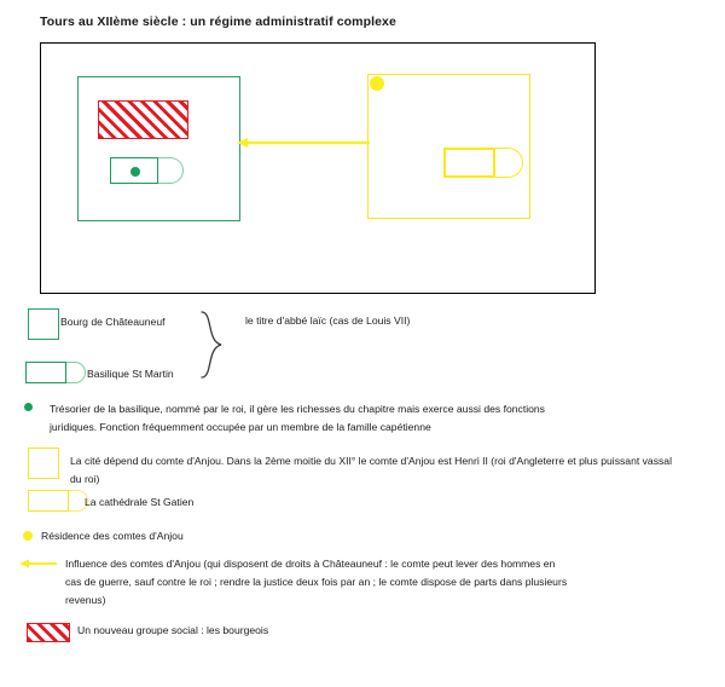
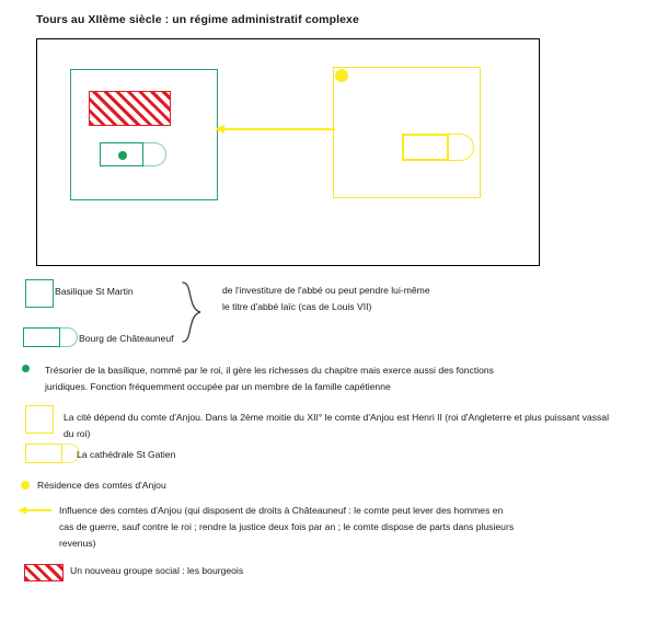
  Tours au XIIème siècle : un régime administratif complexe
- Bourg de Châteauneuf
+ Basilique St Martin
+ de l'investiture de l'abbé ou peut pendre lui-même
  le titre d'abbé laïc (cas de Louis VII)
- Basilique St Martin
+ Bourg de Châteauneuf
  Trésorier de la basilique, nommé par le roi, il gère les richesses du chapitre mais exerce aussi des fonctions juridiques. Fonction fréquemment occupée par un membre de la famille capétienne
  La cité dépend du comte d'Anjou. Dans la 2ème moitie du XII° le comte d'Anjou est Henri II (roi d'Angleterre et plus puissant vassal du roi)
  La cathédrale St Gatien
  Résidence des comtes d'Anjou
  Influence des comtes d'Anjou (qui disposent de droits à Châteauneuf : le comte peut lever des hommes en cas de guerre, sauf contre le roi ; rendre la justice deux fois par an ; le comte dispose de parts dans plusieurs revenus)
  Un nouveau groupe social : les bourgeois
